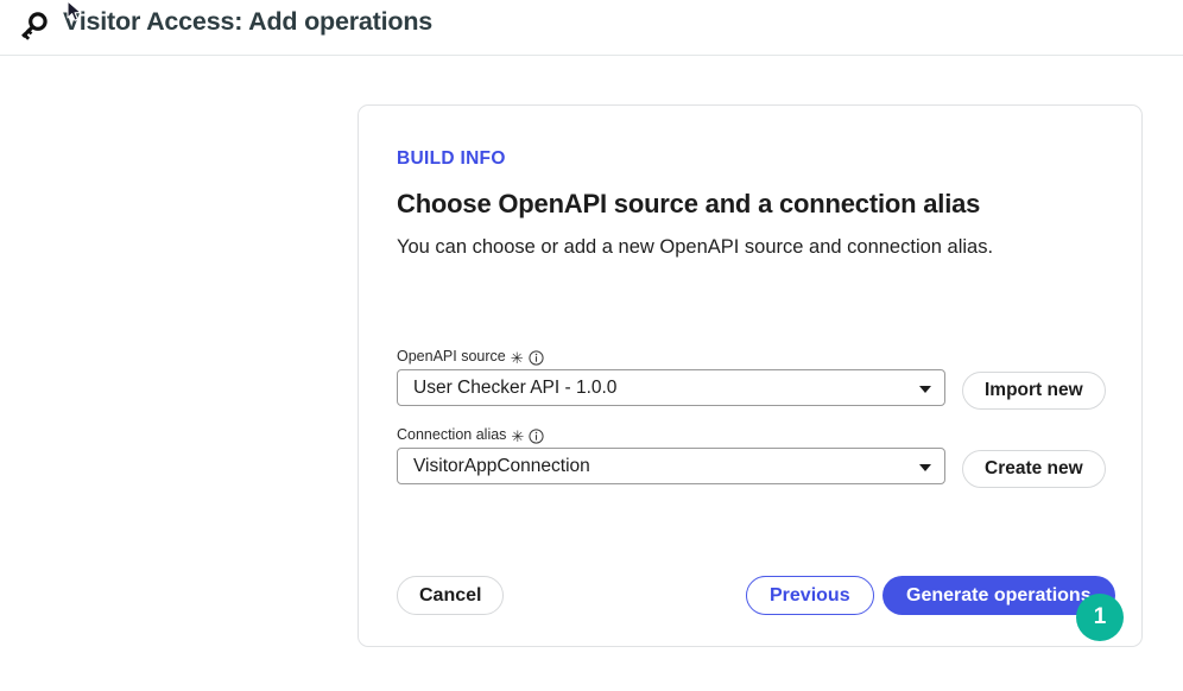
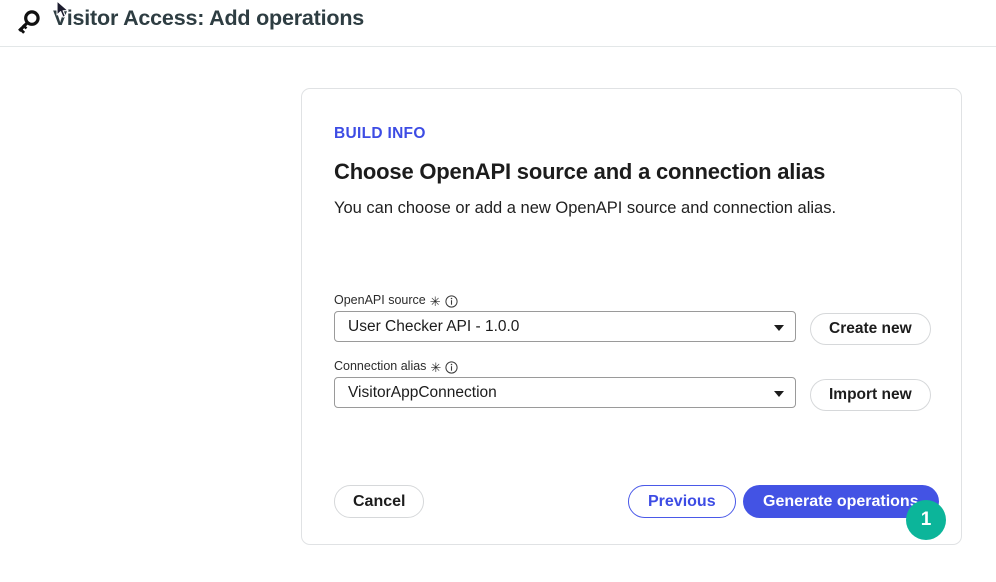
  Visitor Access: Add operations
  BUILD INFO
  Choose OpenAPI source and a connection alias
  You can choose or add a new OpenAPI source and connection alias.
  OpenAPI source
  ✳
  User Checker API - 1.0.0
- Import new
+ Create new
  Connection alias
  ✳
  VisitorAppConnection
- Create new
+ Import new
  Cancel
  Previous
  Generate operations
  1
